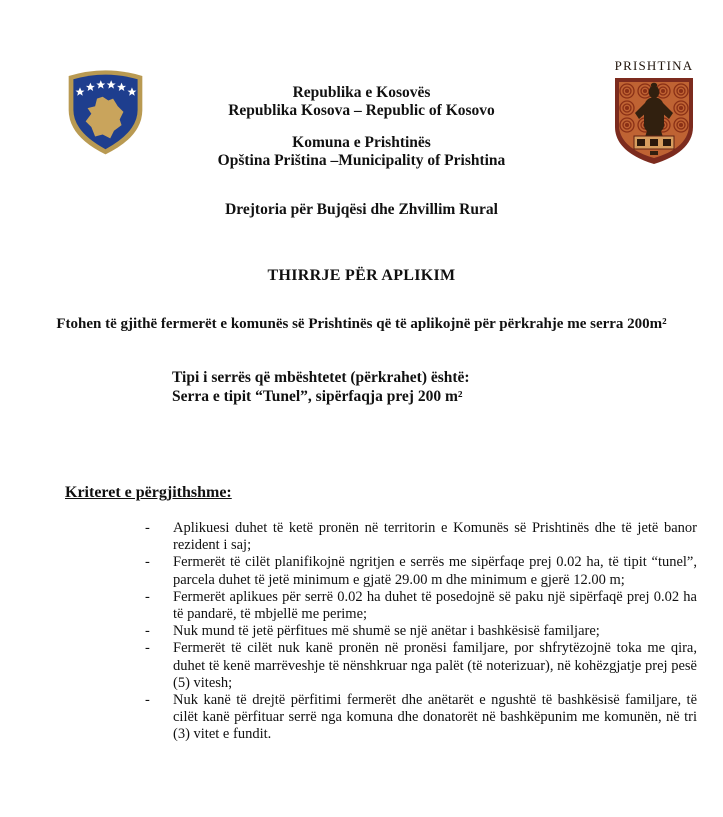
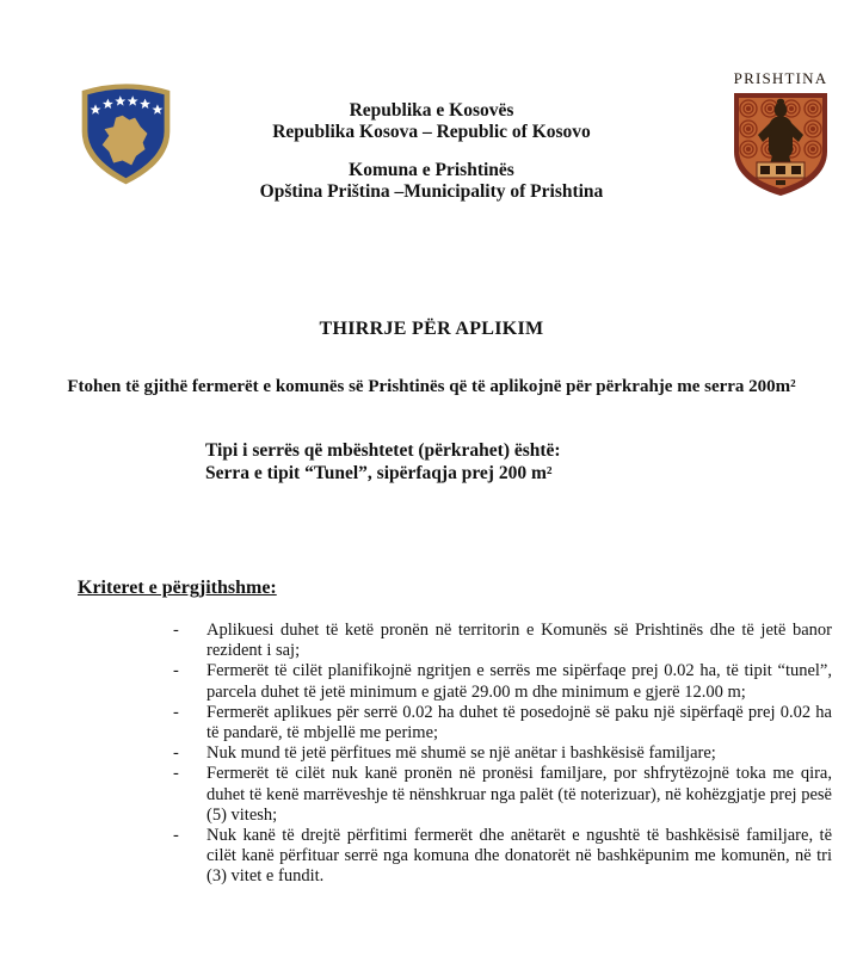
  PRISHTINA
  Republika e Kosovës
  Republika Kosova – Republic of Kosovo
  Komuna e Prishtinës
  Opština Priština –Municipality of Prishtina
- Drejtoria për Bujqësi dhe Zhvillim Rural
  THIRRJE PËR APLIKIM
  Ftohen të gjithë fermerët e komunës së Prishtinës që të aplikojnë për përkrahje me serra 200m²
  Tipi i serrës që mbështetet (përkrahet) është:
  Serra e tipit “Tunel”, sipërfaqja prej 200 m²
  Kriteret e përgjithshme:
  -
  Aplikuesi duhet të ketë pronën në territorin e Komunës së Prishtinës dhe të jetë banor rezident i saj;
  -
  Fermerët të cilët planifikojnë ngritjen e serrës me sipërfaqe prej 0.02 ha, të tipit “tunel”, parcela duhet të jetë minimum e gjatë 29.00 m dhe minimum e gjerë 12.00 m;
  -
  Fermerët aplikues për serrë 0.02 ha duhet të posedojnë së paku një sipërfaqë prej 0.02 ha të pandarë, të mbjellë me perime;
  -
  Nuk mund të jetë përfitues më shumë se një anëtar i bashkësisë familjare;
  -
  Fermerët të cilët nuk kanë pronën në pronësi familjare, por shfrytëzojnë toka me qira, duhet të kenë marrëveshje të nënshkruar nga palët (të noterizuar), në kohëzgjatje prej pesë (5) vitesh;
  -
  Nuk kanë të drejtë përfitimi fermerët dhe anëtarët e ngushtë të bashkësisë familjare, të cilët kanë përfituar serrë nga komuna dhe donatorët në bashkëpunim me komunën, në tri (3) vitet e fundit.
